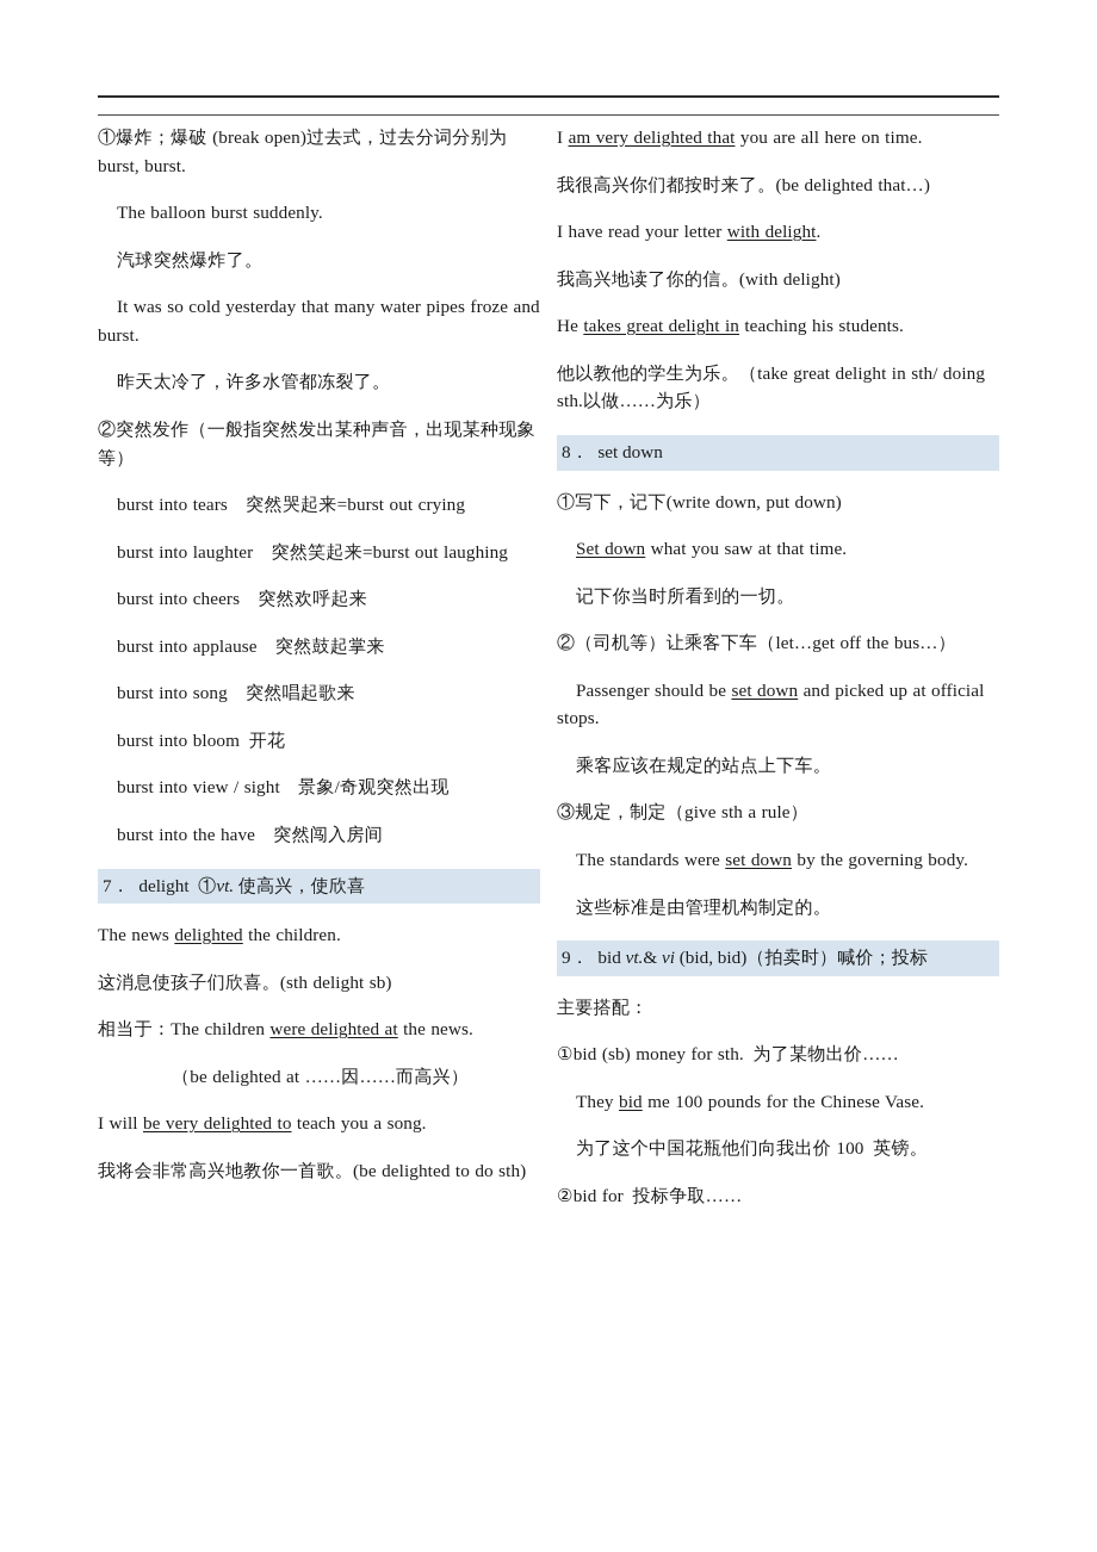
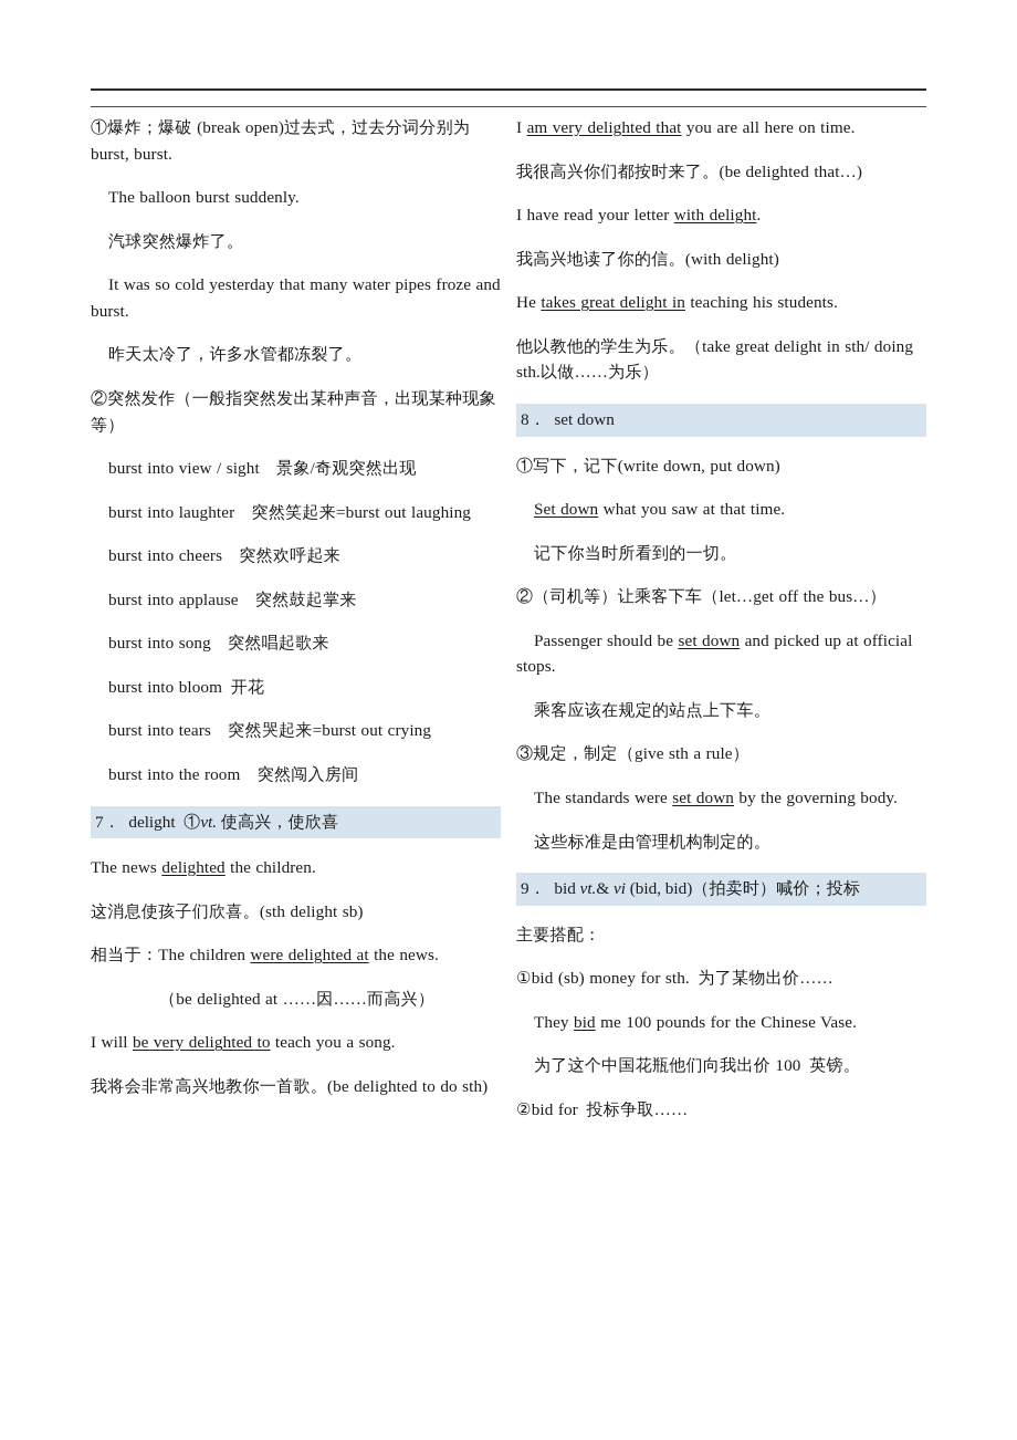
  ①爆炸；爆破 (break open)过去式，过去分词分别为 burst, burst.
  The balloon burst suddenly.
  汽球突然爆炸了。
  It was so cold yesterday that many water pipes froze and burst.
  昨天太冷了，许多水管都冻裂了。
  ②突然发作（一般指突然发出某种声音，出现某种现象等）
- burst into tears 突然哭起来=burst out crying
+ burst into view / sight 景象/奇观突然出现
  burst into laughter 突然笑起来=burst out laughing
  burst into cheers 突然欢呼起来
  burst into applause 突然鼓起掌来
  burst into song 突然唱起歌来
  burst into bloom 开花
- burst into view / sight 景象/奇观突然出现
+ burst into tears 突然哭起来=burst out crying
- burst into the have 突然闯入房间
+ burst into the room 突然闯入房间
  7． delight ①vt. 使高兴，使欣喜
  The news delighted the children.
  这消息使孩子们欣喜。(sth delight sb)
  相当于：The children were delighted at the news.
  （be delighted at ……因……而高兴）
  I will be very delighted to teach you a song.
  我将会非常高兴地教你一首歌。(be delighted to do sth)
  I am very delighted that you are all here on time.
  我很高兴你们都按时来了。(be delighted that…)
  I have read your letter with delight.
  我高兴地读了你的信。(with delight)
  He takes great delight in teaching his students.
  他以教他的学生为乐。（take great delight in sth/ doing sth.以做……为乐）
  8． set down
  ①写下，记下(write down, put down)
  Set down what you saw at that time.
  记下你当时所看到的一切。
  ②（司机等）让乘客下车（let…get off the bus…）
  Passenger should be set down and picked up at official stops.
  乘客应该在规定的站点上下车。
  ③规定，制定（give sth a rule）
  The standards were set down by the governing body.
  这些标准是由管理机构制定的。
  9． bid vt.& vi (bid, bid)（拍卖时）喊价；投标
  主要搭配：
  ①bid (sb) money for sth. 为了某物出价……
  They bid me 100 pounds for the Chinese Vase.
  为了这个中国花瓶他们向我出价 100 英镑。
  ②bid for 投标争取……
